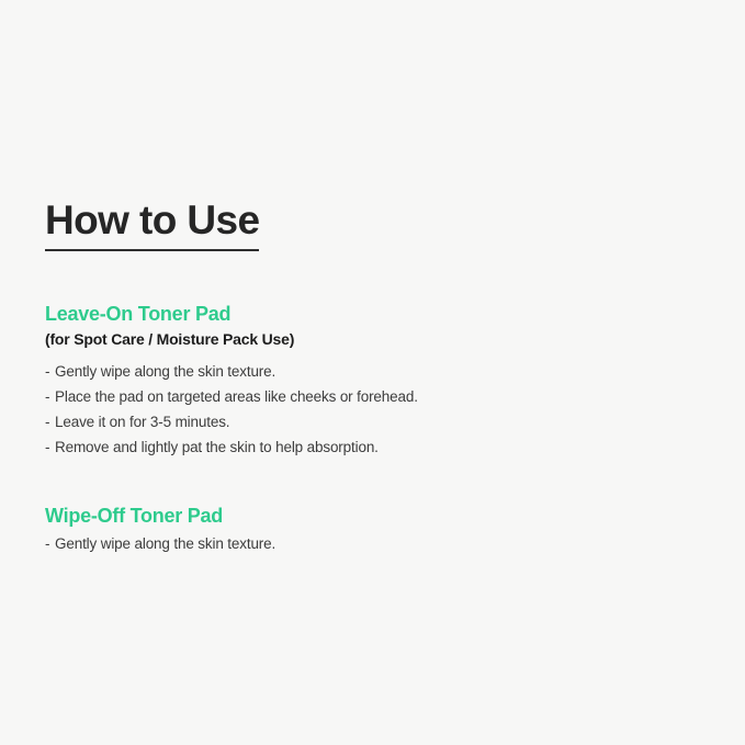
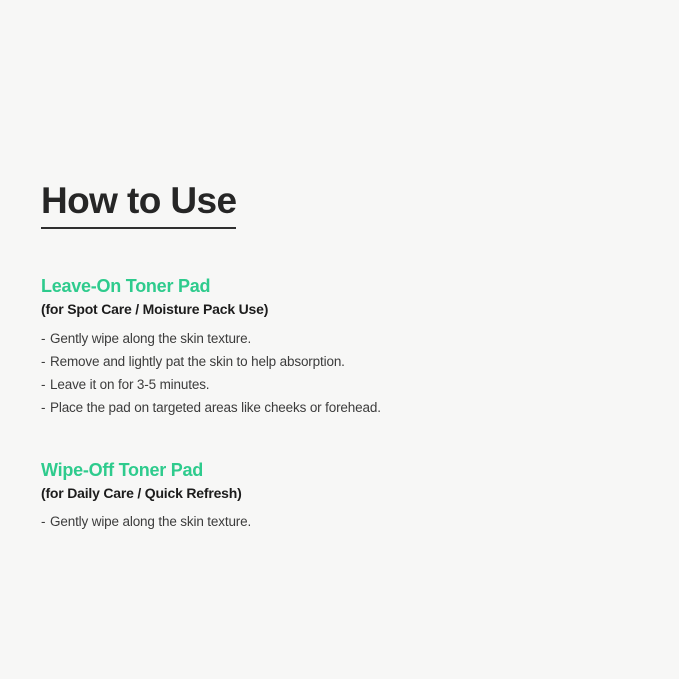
  How to Use
  Leave-On Toner Pad
  (for Spot Care / Moisture Pack Use)
  - Gently wipe along the skin texture.
- - Place the pad on targeted areas like cheeks or forehead.
+ - Remove and lightly pat the skin to help absorption.
  - Leave it on for 3-5 minutes.
- - Remove and lightly pat the skin to help absorption.
+ - Place the pad on targeted areas like cheeks or forehead.
  Wipe-Off Toner Pad
+ (for Daily Care / Quick Refresh)
  - Gently wipe along the skin texture.
